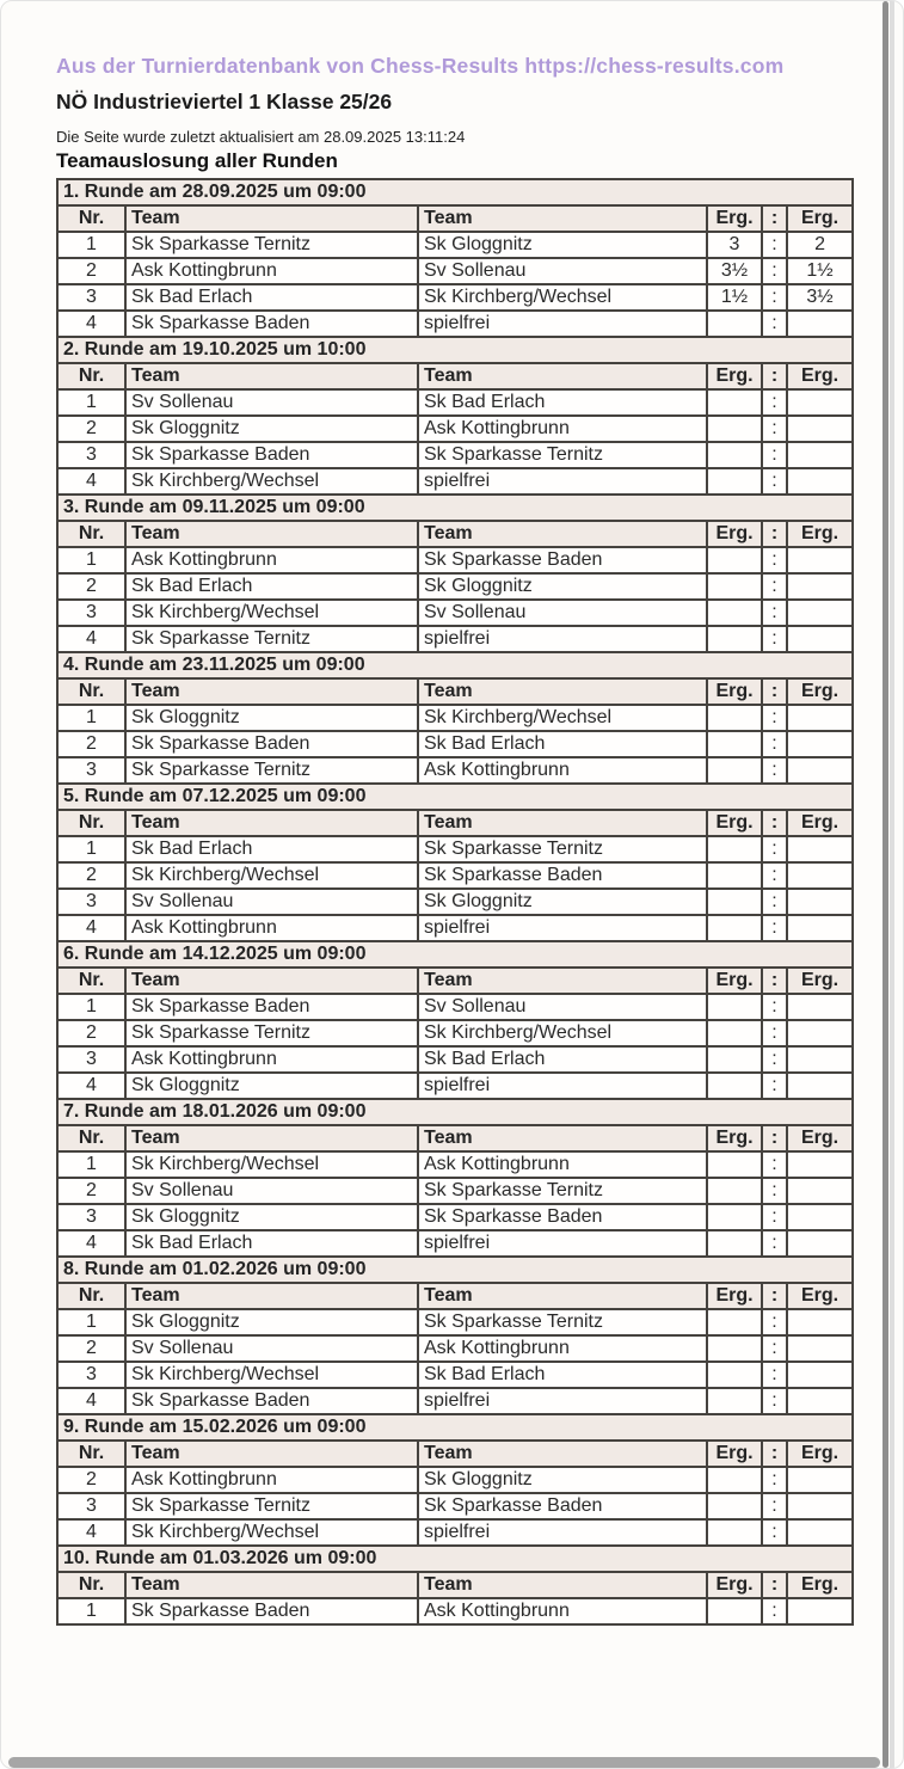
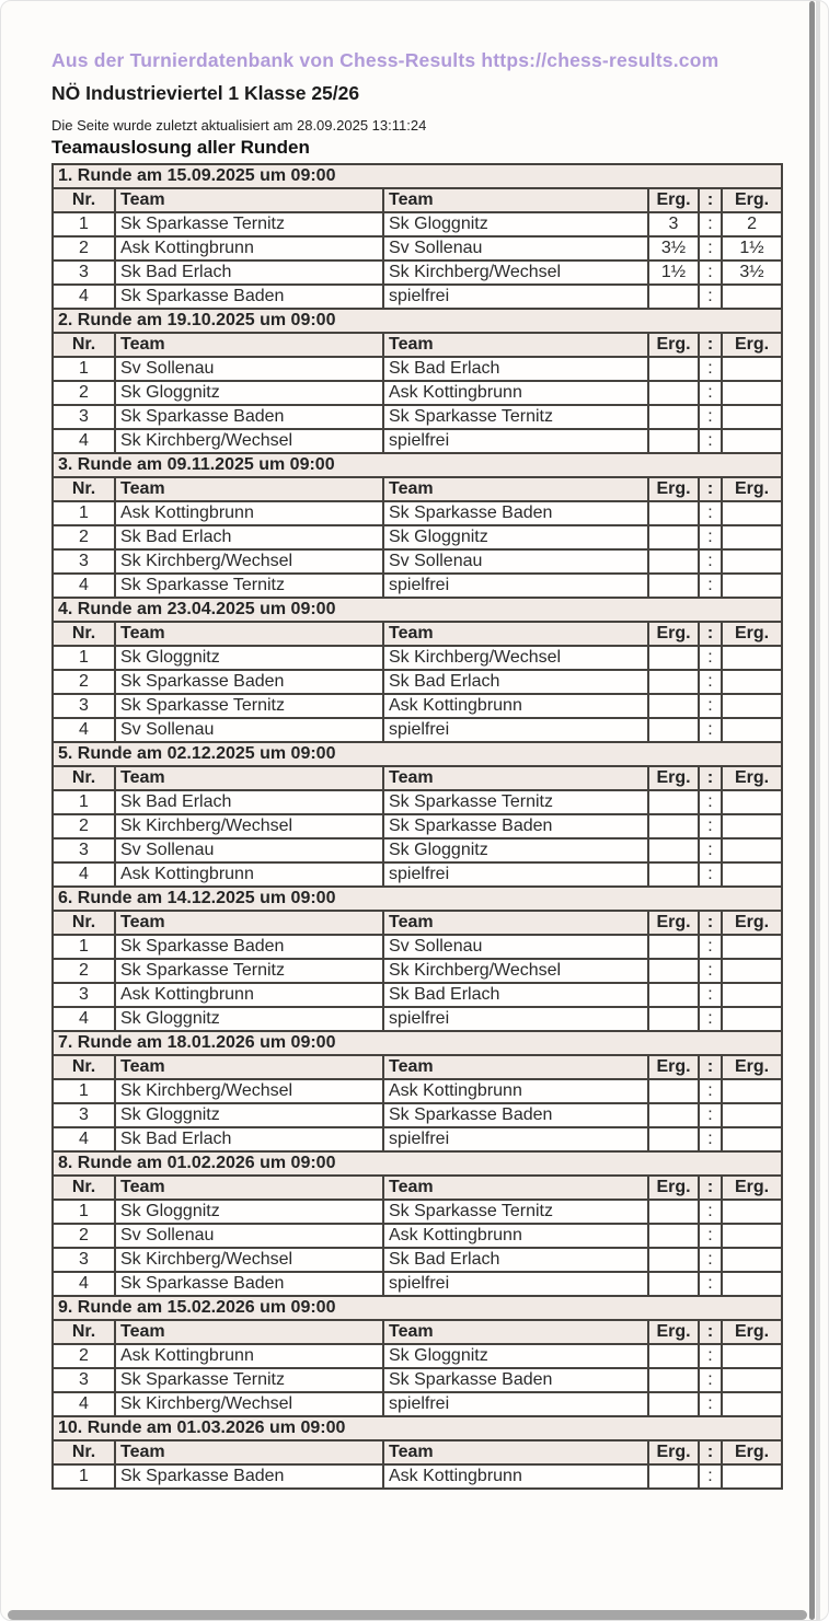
  Aus der Turnierdatenbank von Chess-Results https://chess-results.com
  NÖ Industrieviertel 1 Klasse 25/26
  Die Seite wurde zuletzt aktualisiert am 28.09.2025 13:11:24
  Teamauslosung aller Runden
- 1. Runde am 28.09.2025 um 09:00
+ 1. Runde am 15.09.2025 um 09:00
  Nr.	Team	Team	Erg.	:	Erg.
  1	Sk Sparkasse Ternitz	Sk Gloggnitz	3	:	2
  2	Ask Kottingbrunn	Sv Sollenau	3½	:	1½
  3	Sk Bad Erlach	Sk Kirchberg/Wechsel	1½	:	3½
  4	Sk Sparkasse Baden	spielfrei		:
- 2. Runde am 19.10.2025 um 10:00
+ 2. Runde am 19.10.2025 um 09:00
  Nr.	Team	Team	Erg.	:	Erg.
  1	Sv Sollenau	Sk Bad Erlach		:
  2	Sk Gloggnitz	Ask Kottingbrunn		:
  3	Sk Sparkasse Baden	Sk Sparkasse Ternitz		:
  4	Sk Kirchberg/Wechsel	spielfrei		:
  3. Runde am 09.11.2025 um 09:00
  Nr.	Team	Team	Erg.	:	Erg.
  1	Ask Kottingbrunn	Sk Sparkasse Baden		:
  2	Sk Bad Erlach	Sk Gloggnitz		:
  3	Sk Kirchberg/Wechsel	Sv Sollenau		:
  4	Sk Sparkasse Ternitz	spielfrei		:
- 4. Runde am 23.11.2025 um 09:00
+ 4. Runde am 23.04.2025 um 09:00
  Nr.	Team	Team	Erg.	:	Erg.
  1	Sk Gloggnitz	Sk Kirchberg/Wechsel		:
  2	Sk Sparkasse Baden	Sk Bad Erlach		:
  3	Sk Sparkasse Ternitz	Ask Kottingbrunn		:
+ 4	Sv Sollenau	spielfrei		:
- 5. Runde am 07.12.2025 um 09:00
+ 5. Runde am 02.12.2025 um 09:00
  Nr.	Team	Team	Erg.	:	Erg.
  1	Sk Bad Erlach	Sk Sparkasse Ternitz		:
  2	Sk Kirchberg/Wechsel	Sk Sparkasse Baden		:
  3	Sv Sollenau	Sk Gloggnitz		:
  4	Ask Kottingbrunn	spielfrei		:
  6. Runde am 14.12.2025 um 09:00
  Nr.	Team	Team	Erg.	:	Erg.
  1	Sk Sparkasse Baden	Sv Sollenau		:
  2	Sk Sparkasse Ternitz	Sk Kirchberg/Wechsel		:
  3	Ask Kottingbrunn	Sk Bad Erlach		:
  4	Sk Gloggnitz	spielfrei		:
  7. Runde am 18.01.2026 um 09:00
  Nr.	Team	Team	Erg.	:	Erg.
  1	Sk Kirchberg/Wechsel	Ask Kottingbrunn		:
- 2	Sv Sollenau	Sk Sparkasse Ternitz		:
  3	Sk Gloggnitz	Sk Sparkasse Baden		:
  4	Sk Bad Erlach	spielfrei		:
  8. Runde am 01.02.2026 um 09:00
  Nr.	Team	Team	Erg.	:	Erg.
  1	Sk Gloggnitz	Sk Sparkasse Ternitz		:
  2	Sv Sollenau	Ask Kottingbrunn		:
  3	Sk Kirchberg/Wechsel	Sk Bad Erlach		:
  4	Sk Sparkasse Baden	spielfrei		:
  9. Runde am 15.02.2026 um 09:00
  Nr.	Team	Team	Erg.	:	Erg.
  2	Ask Kottingbrunn	Sk Gloggnitz		:
  3	Sk Sparkasse Ternitz	Sk Sparkasse Baden		:
  4	Sk Kirchberg/Wechsel	spielfrei		:
  10. Runde am 01.03.2026 um 09:00
  Nr.	Team	Team	Erg.	:	Erg.
  1	Sk Sparkasse Baden	Ask Kottingbrunn		:
